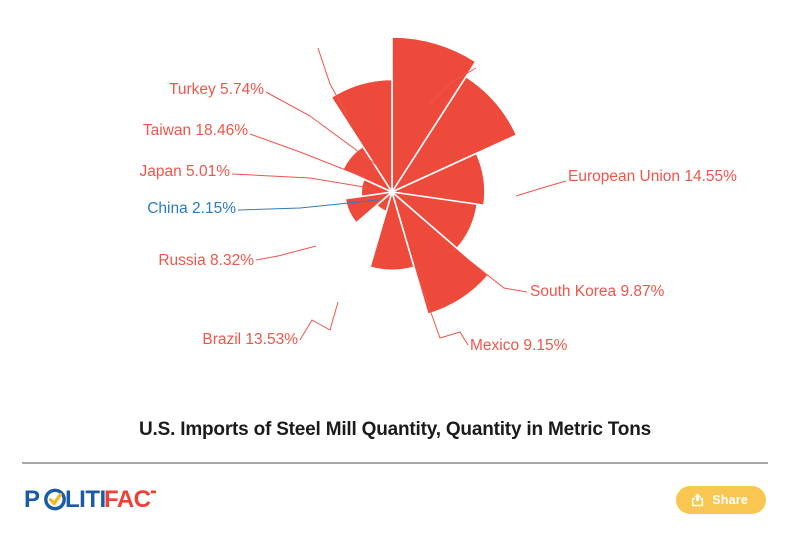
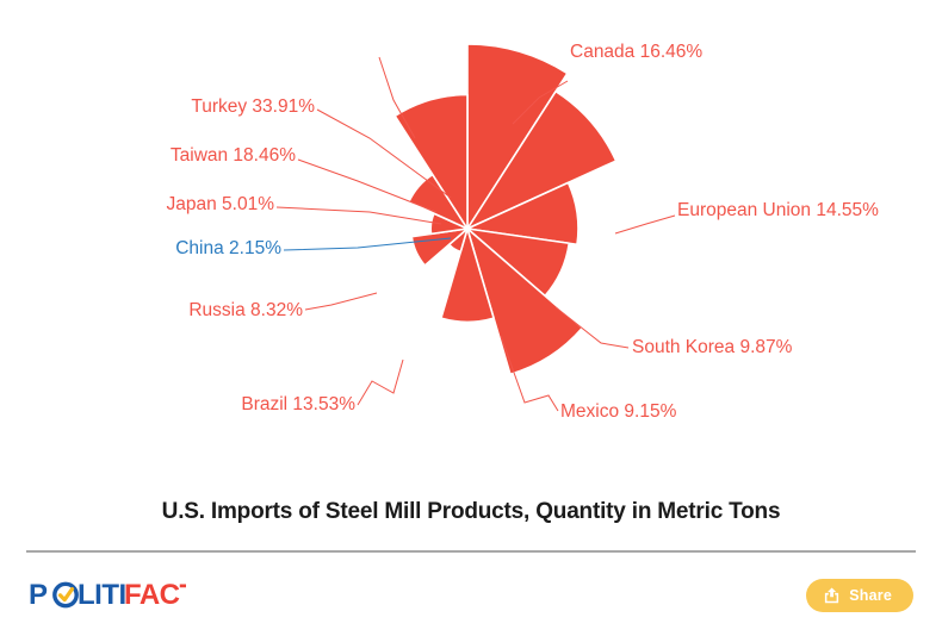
+ Canada 16.46%
  European Union 14.55%
  South Korea 9.87%
  Mexico 9.15%
  Brazil 13.53%
  Russia 8.32%
  China 2.15%
  Japan 5.01%
  Taiwan 18.46%
- Turkey 5.74%
+ Turkey 33.91%
- U.S. Imports of Steel Mill Quantity, Quantity in Metric Tons
+ U.S. Imports of Steel Mill Products, Quantity in Metric Tons
  P
  LITI
  FAC
  Share
